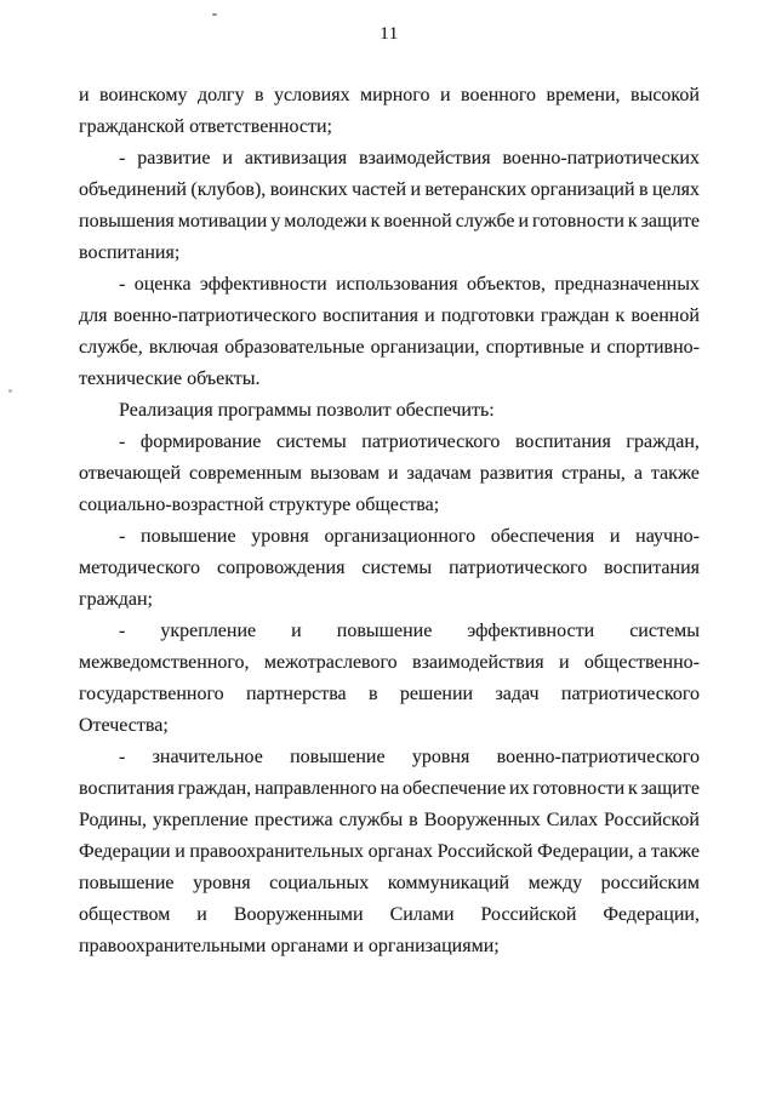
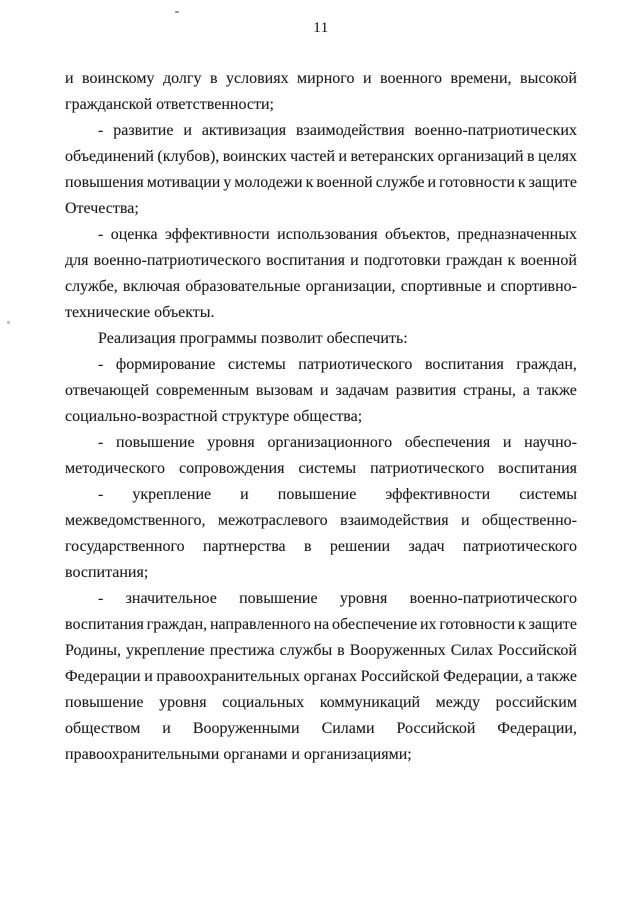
  11
  и
  воинскому
  долгу
  в
  условиях
  мирного
  и
  военного
  времени,
  высокой
  гражданской ответственности;
  -
  развитие
  и
  активизация
  взаимодействия
  военно-патриотических
  объединений
  (клубов),
  воинских
  частей
  и
  ветеранских
  организаций
  в
  целях
  повышения
  мотивации
  у
  молодежи
  к
  военной
  службе
  и
  готовности
  к
  защите
- воспитания;
+ Отечества;
  -
  оценка
  эффективности
  использования
  объектов,
  предназначенных
  для
  военно-патриотического
  воспитания
  и
  подготовки
  граждан
  к
  военной
  службе,
  включая
  образовательные
  организации,
  спортивные
  и
  спортивно-
  технические объекты.
  Реализация программы позволит обеспечить:
  -
  формирование
  системы
  патриотического
  воспитания
  граждан,
  отвечающей
  современным
  вызовам
  и
  задачам
  развития
  страны,
  а
  также
  социально-возрастной структуре общества;
  -
  повышение
  уровня
  организационного
  обеспечения
  и
  научно-
  методического
  сопровождения
  системы
  патриотического
  воспитания
- граждан;
  -
  укрепление
  и
  повышение
  эффективности
  системы
  межведомственного,
  межотраслевого
  взаимодействия
  и
  общественно-
  государственного
  партнерства
  в
  решении
  задач
  патриотического
- Отечества;
+ воспитания;
  -
  значительное
  повышение
  уровня
  военно-патриотического
  воспитания
  граждан,
  направленного
  на
  обеспечение
  их
  готовности
  к
  защите
  Родины,
  укрепление
  престижа
  службы
  в
  Вооруженных
  Силах
  Российской
  Федерации
  и
  правоохранительных
  органах
  Российской
  Федерации,
  а
  также
  повышение
  уровня
  социальных
  коммуникаций
  между
  российским
  обществом
  и
  Вооруженными
  Силами
  Российской
  Федерации,
  правоохранительными органами и организациями;
